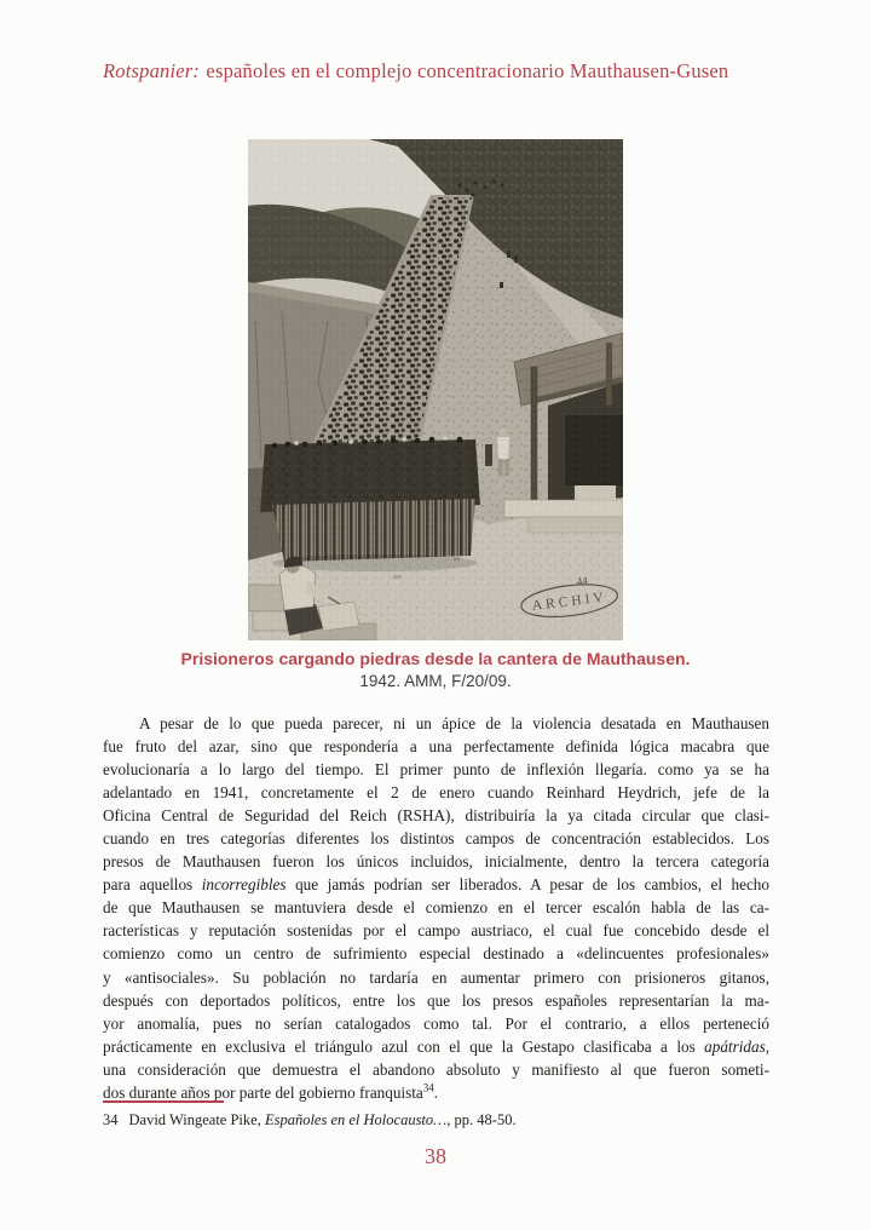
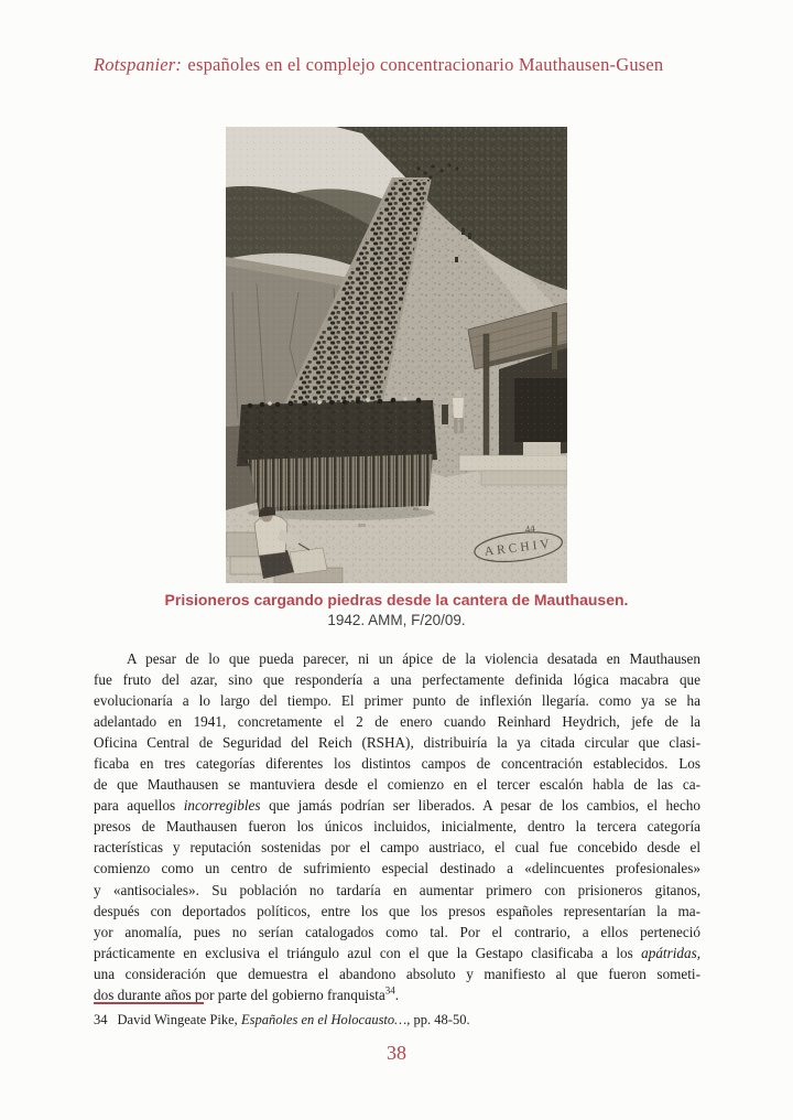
  Rotspanier: españoles en el complejo concentracionario Mauthausen-Gusen
  Prisioneros cargando piedras desde la cantera de Mauthausen.
  1942. AMM, F/20/09.
  A pesar de lo que pueda parecer, ni un ápice de la violencia desatada en Mauthausen
  fue fruto del azar, sino que respondería a una perfectamente definida lógica macabra que
  evolucionaría a lo largo del tiempo. El primer punto de inflexión llegaría. como ya se ha
  adelantado en 1941, concretamente el 2 de enero cuando Reinhard Heydrich, jefe de la
  Oficina Central de Seguridad del Reich (RSHA), distribuiría la ya citada circular que clasi-
- cuando en tres categorías diferentes los distintos campos de concentración establecidos. Los
+ ficaba en tres categorías diferentes los distintos campos de concentración establecidos. Los
- presos de Mauthausen fueron los únicos incluidos, inicialmente, dentro la tercera categoría
+ de que Mauthausen se mantuviera desde el comienzo en el tercer escalón habla de las ca-
  para aquellos incorregibles que jamás podrían ser liberados. A pesar de los cambios, el hecho
- de que Mauthausen se mantuviera desde el comienzo en el tercer escalón habla de las ca-
+ presos de Mauthausen fueron los únicos incluidos, inicialmente, dentro la tercera categoría
  racterísticas y reputación sostenidas por el campo austriaco, el cual fue concebido desde el
  comienzo como un centro de sufrimiento especial destinado a «delincuentes profesionales»
  y «antisociales». Su población no tardaría en aumentar primero con prisioneros gitanos,
  después con deportados políticos, entre los que los presos españoles representarían la ma-
  yor anomalía, pues no serían catalogados como tal. Por el contrario, a ellos perteneció
  prácticamente en exclusiva el triángulo azul con el que la Gestapo clasificaba a los apátridas,
  una consideración que demuestra el abandono absoluto y manifiesto al que fueron someti-
  dos durante años por parte del gobierno franquista34.
  34 David Wingeate Pike, Españoles en el Holocausto…, pp. 48-50.
  38
